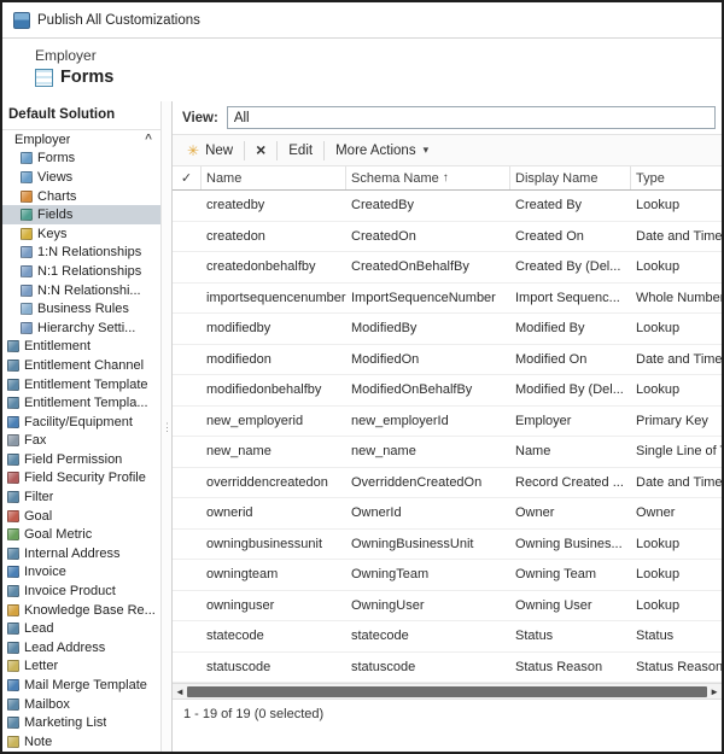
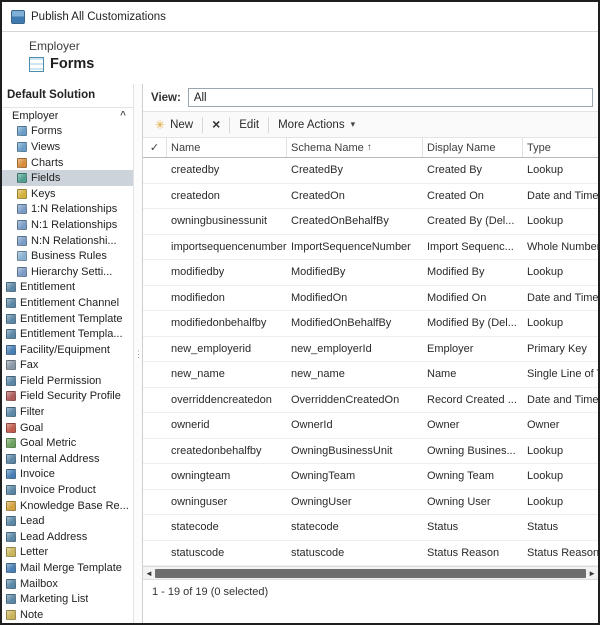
  Publish All Customizations
  Employer
  Forms
  Default Solution
  Employer
  ^
  Forms
  Views
  Charts
  Fields
  Keys
  1:N Relationships
  N:1 Relationships
  N:N Relationshi...
  Business Rules
  Hierarchy Setti...
  Entitlement
  Entitlement Channel
  Entitlement Template
  Entitlement Templa...
  Facility/Equipment
  Fax
  Field Permission
  Field Security Profile
  Filter
  Goal
  Goal Metric
  Internal Address
  Invoice
  Invoice Product
  Knowledge Base Re...
  Lead
  Lead Address
  Letter
  Mail Merge Template
  Mailbox
  Marketing List
  Note
  ⋮
  View:
  All
  ✳
  New
  ×
  Edit
  More Actions
  ▾
  ✓
  Name
  Schema Name
  ↑
  Display Name
  Type
  createdby
  CreatedBy
  Created By
  Lookup
  createdon
  CreatedOn
  Created On
  Date and Time
- createdonbehalfby
+ owningbusinessunit
  CreatedOnBehalfBy
  Created By (Del...
  Lookup
  importsequencenumber
  ImportSequenceNumber
  Import Sequenc...
  Whole Numbe
  modifiedby
  ModifiedBy
  Modified By
  Lookup
  modifiedon
  ModifiedOn
  Modified On
  Date and Time
  modifiedonbehalfby
  ModifiedOnBehalfBy
  Modified By (Del...
  Lookup
  new_employerid
  new_employerId
  Employer
  Primary Key
  new_name
  new_name
  Name
  Single Line of
  overriddencreatedon
  OverriddenCreatedOn
  Record Created ...
  Date and Time
  ownerid
  OwnerId
  Owner
  Owner
- owningbusinessunit
+ createdonbehalfby
  OwningBusinessUnit
  Owning Busines...
  Lookup
  owningteam
  OwningTeam
  Owning Team
  Lookup
  owninguser
  OwningUser
  Owning User
  Lookup
  statecode
  statecode
  Status
  Status
  statuscode
  statuscode
  Status Reason
  Status Reason
  ◄
  ►
  1 - 19 of 19 (0 selected)
